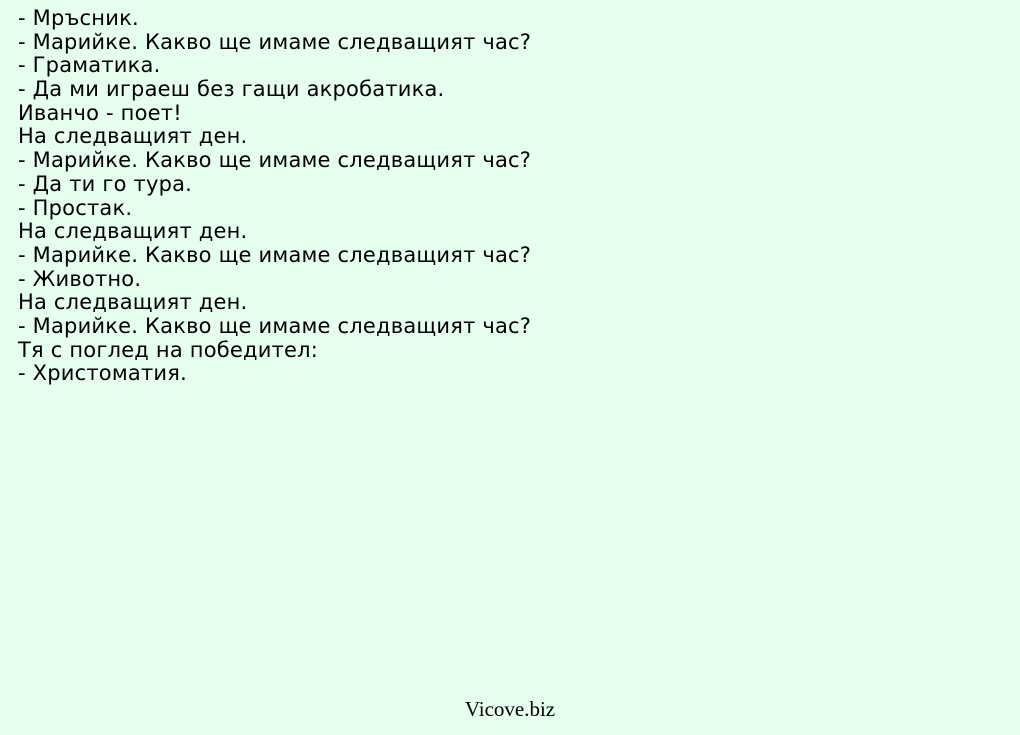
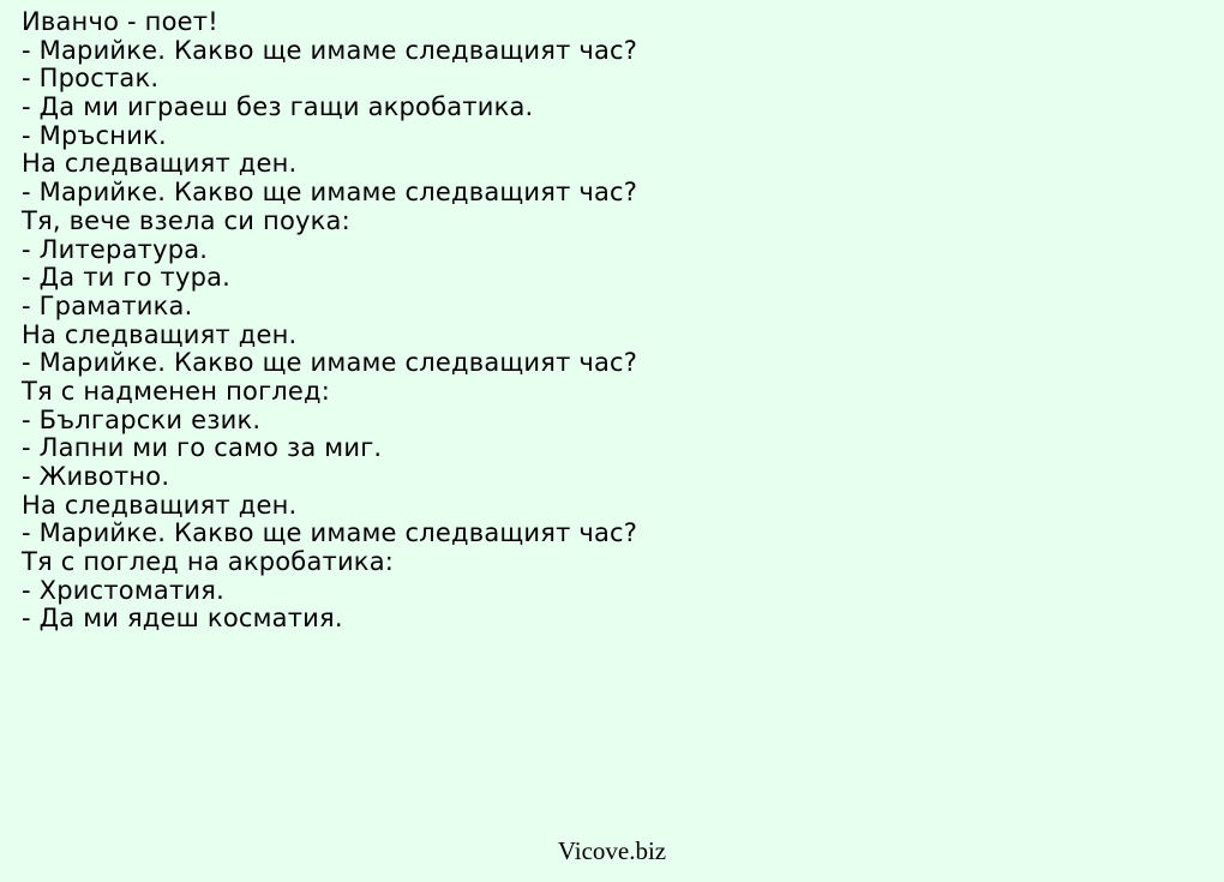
- - Мръсник.
+ Иванчо - поет!
  - Марийке. Какво ще имаме следващият час?
- - Граматика.
+ - Простак.
  - Да ми играеш без гащи акробатика.
- Иванчо - поет!
+ - Мръсник.
  На следващият ден.
  - Марийке. Какво ще имаме следващият час?
+ Тя, вече взела си поука:
+ - Литература.
  - Да ти го тура.
- - Простак.
+ - Граматика.
  На следващият ден.
  - Марийке. Какво ще имаме следващият час?
+ Тя с надменен поглед:
+ - Български език.
+ - Лапни ми го само за миг.
  - Животно.
  На следващият ден.
  - Марийке. Какво ще имаме следващият час?
- Тя с поглед на победител:
+ Тя с поглед на акробатика:
  - Христоматия.
+ - Да ми ядеш косматия.
  Vicove.biz
